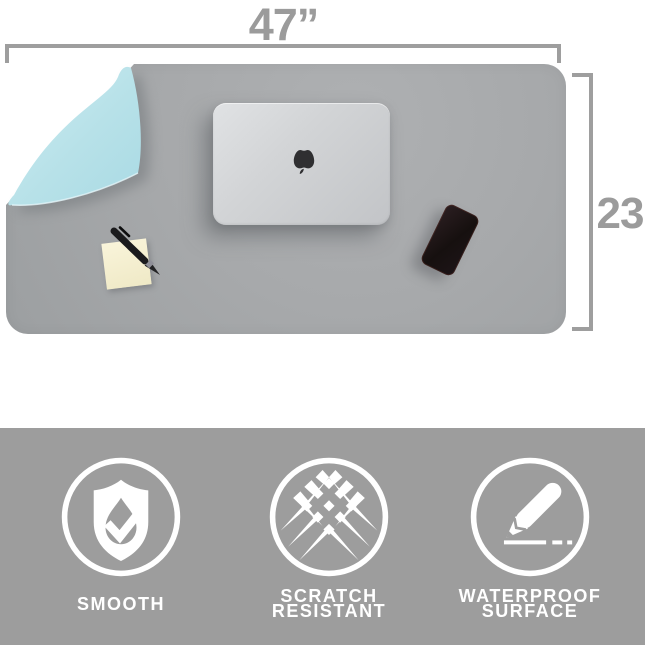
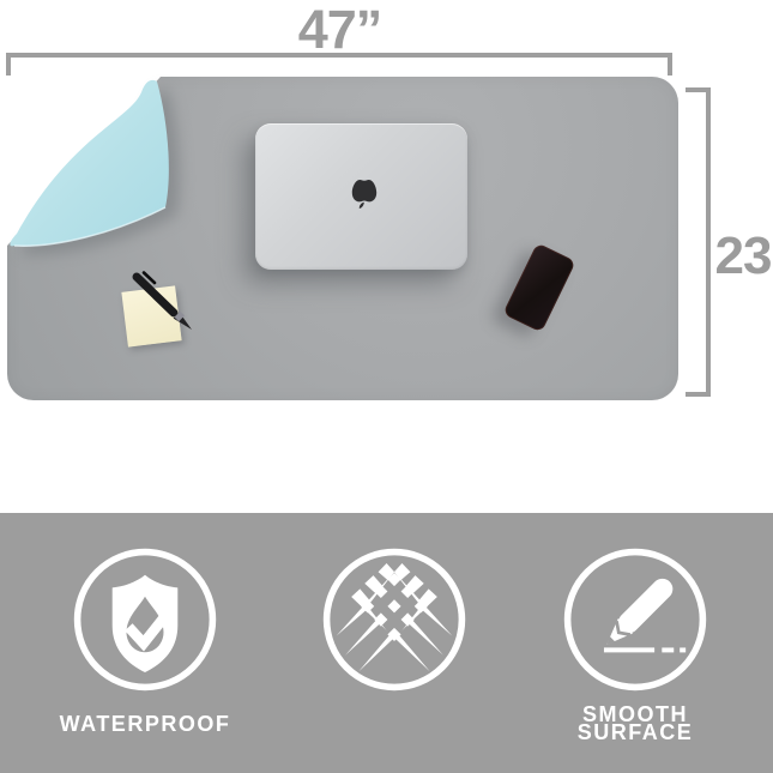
  47”
  23
- SMOOTH
+ WATERPROOF
- SCRATCH
- RESISTANT
- WATERPROOF
+ SMOOTH
  SURFACE
